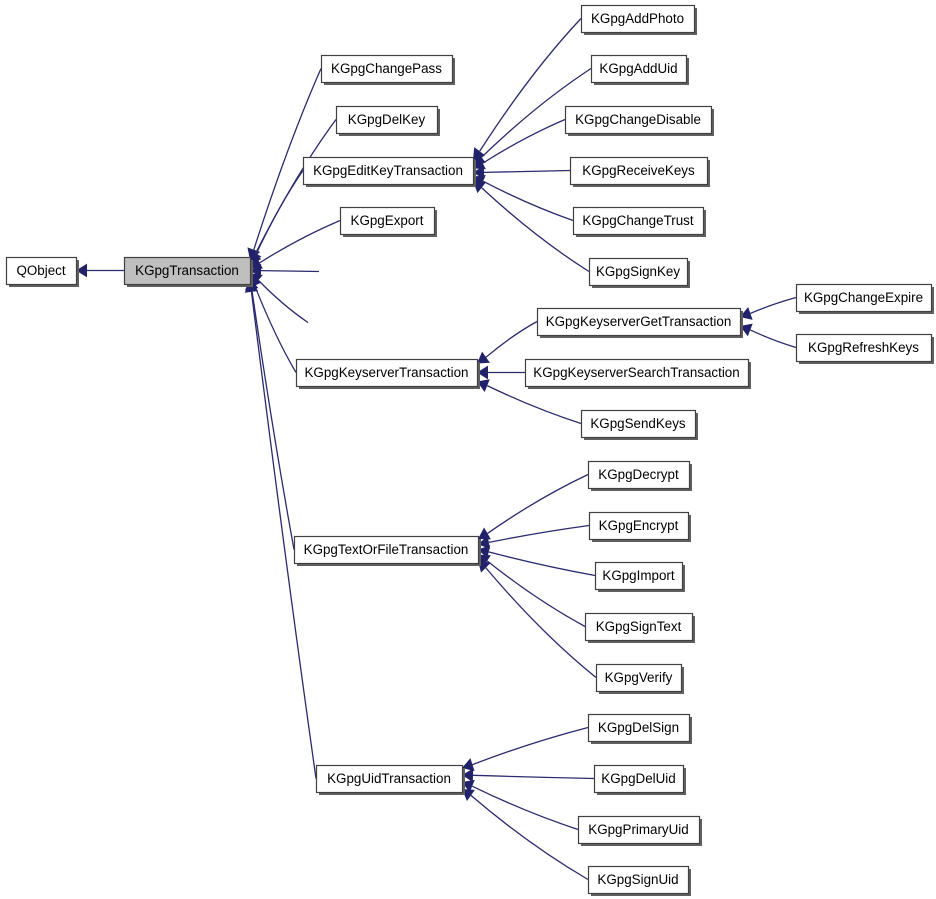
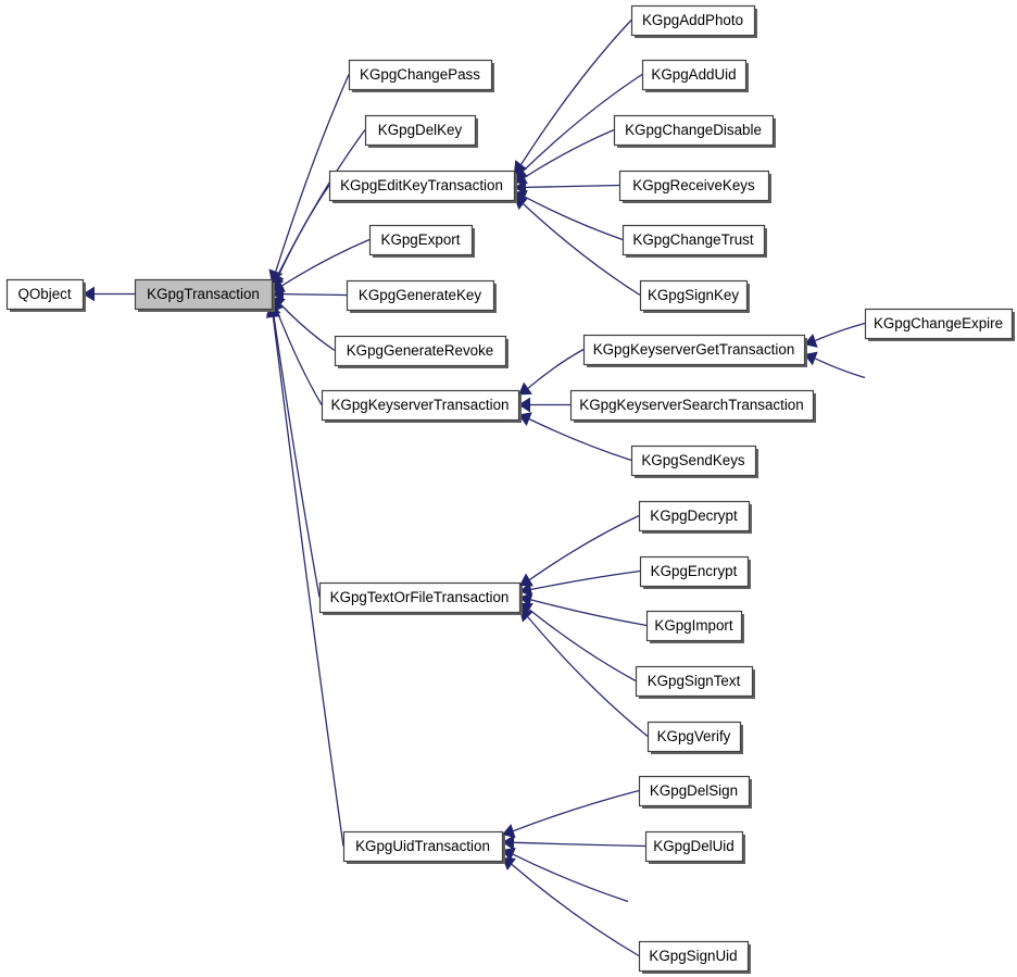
  QObject
  KGpgTransaction
  KGpgChangePass
  KGpgDelKey
  KGpgEditKeyTransaction
  KGpgExport
+ KGpgGenerateKey
+ KGpgGenerateRevoke
  KGpgKeyserverTransaction
  KGpgTextOrFileTransaction
  KGpgUidTransaction
  KGpgAddPhoto
  KGpgAddUid
  KGpgChangeDisable
  KGpgReceiveKeys
  KGpgChangeTrust
  KGpgSignKey
  KGpgKeyserverGetTransaction
  KGpgKeyserverSearchTransaction
  KGpgSendKeys
  KGpgChangeExpire
- KGpgRefreshKeys
  KGpgDecrypt
  KGpgEncrypt
  KGpgImport
  KGpgSignText
  KGpgVerify
  KGpgDelSign
  KGpgDelUid
- KGpgPrimaryUid
  KGpgSignUid
